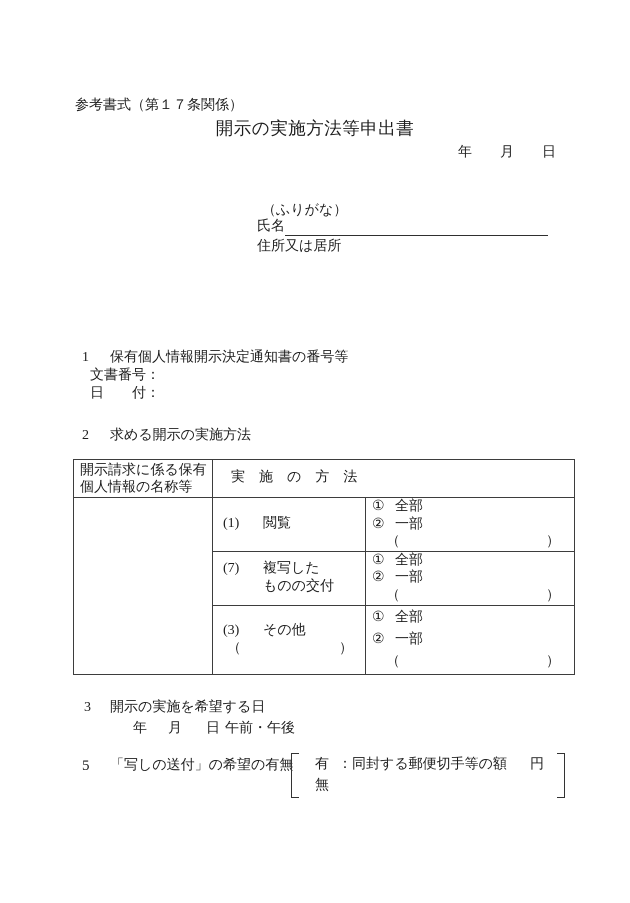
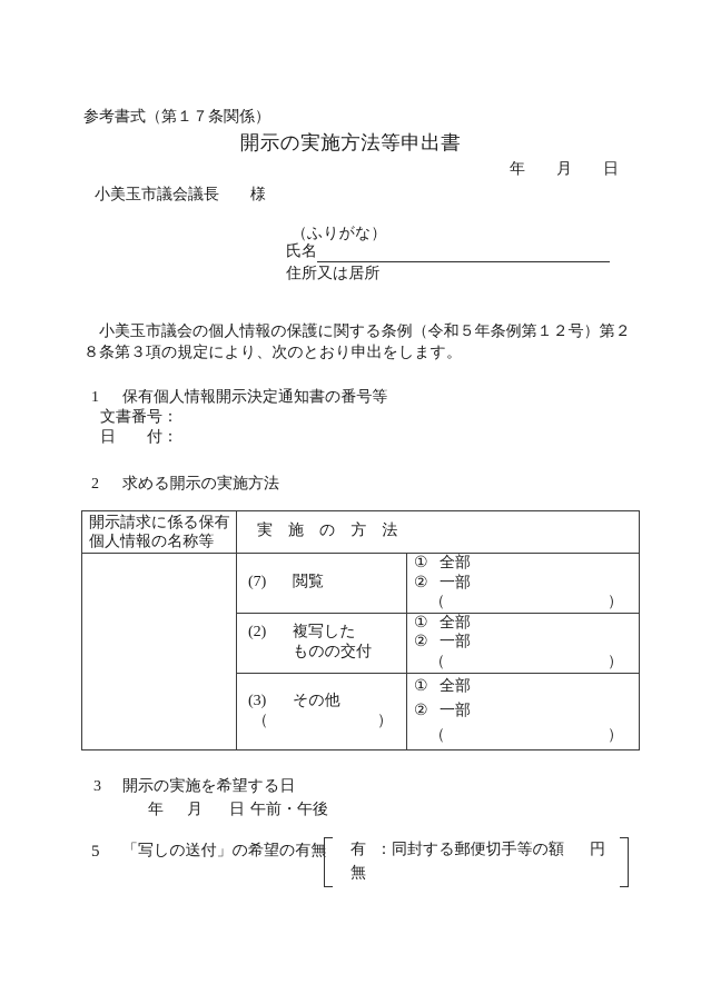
  参考書式（第１７条関係）
  開示の実施方法等申出書
  年 月 日
+ 小美玉市議会議長
+ 様
  （ふりがな）
  氏名
  住所又は居所
+ 小美玉市議会の個人情報の保護に関する条例（令和５年条例第１２号）第２
+ ８条第３項の規定により、次のとおり申出をします。
  1
  保有個人情報開示決定通知書の番号等
  文書番号：
  日 付：
  2
  求める開示の実施方法
  開示請求に係る保有 個人情報の名称等	実 施 の 方 法
- 	(1) 閲覧	① 全部 ② 一部 （ ）
+ 	(7) 閲覧	① 全部 ② 一部 （ ）
- (7) 複写した ものの交付	① 全部 ② 一部 （ ）
+ (2) 複写した ものの交付	① 全部 ② 一部 （ ）
  (3) その他 （ ）	① 全部 ② 一部 （ ）
  3
  開示の実施を希望する日
  年
  月
  日
  午前・午後
  5
  「写しの送付」の希望の有無
  有
  ：同封する郵便切手等の額
  円
  無
